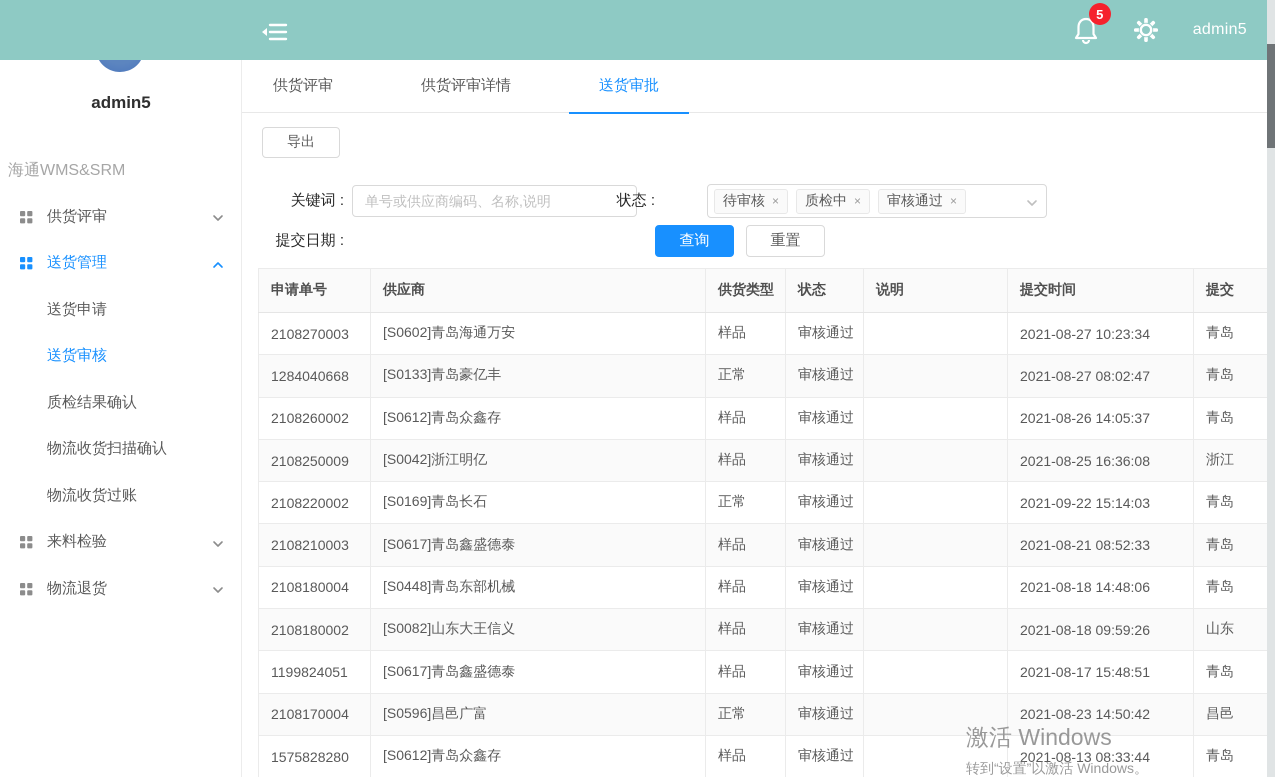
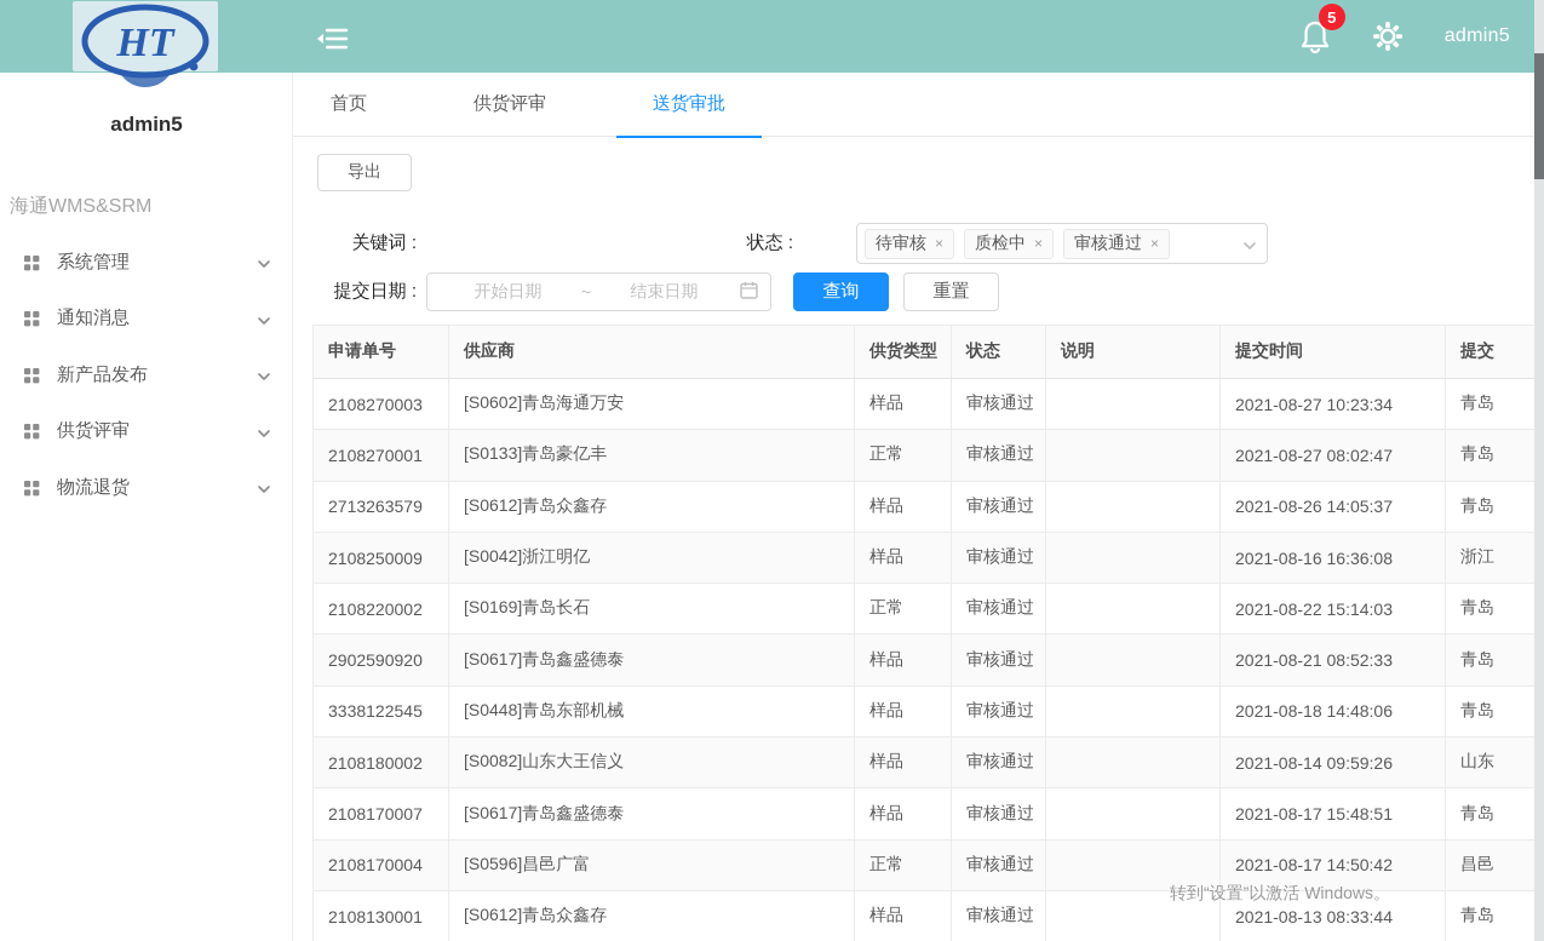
  5
  admin5
+ HT
  admin5
  海通WMS&SRM
+ 系统管理
+ 通知消息
+ 新产品发布
  供货评审
- 送货管理
- 送货申请
- 送货审核
- 质检结果确认
- 物流收货扫描确认
- 物流收货过账
- 来料检验
  物流退货
+ 首页
  供货评审
- 供货评审详情
  送货审批
  导出
  关键词 :
- 单号或供应商编码、名称,说明
  状态 :
  待审核
  ×
  质检中
  ×
  审核通过
  ×
  提交日期 :
+ 开始日期
+ ~
+ 结束日期
  查询
  重置
  申请单号	供应商	供货类型	状态	说明	提交时间	提交
  2108270003	[S0602]青岛海通万安	样品	审核通过		2021-08-27 10:23:34	青岛
- 1284040668	[S0133]青岛豪亿丰	正常	审核通过		2021-08-27 08:02:47	青岛
+ 2108270001	[S0133]青岛豪亿丰	正常	审核通过		2021-08-27 08:02:47	青岛
- 2108260002	[S0612]青岛众鑫存	样品	审核通过		2021-08-26 14:05:37	青岛
+ 2713263579	[S0612]青岛众鑫存	样品	审核通过		2021-08-26 14:05:37	青岛
- 2108250009	[S0042]浙江明亿	样品	审核通过		2021-08-25 16:36:08	浙江
+ 2108250009	[S0042]浙江明亿	样品	审核通过		2021-08-16 16:36:08	浙江
- 2108220002	[S0169]青岛长石	正常	审核通过		2021-09-22 15:14:03	青岛
+ 2108220002	[S0169]青岛长石	正常	审核通过		2021-08-22 15:14:03	青岛
- 2108210003	[S0617]青岛鑫盛德泰	样品	审核通过		2021-08-21 08:52:33	青岛
+ 2902590920	[S0617]青岛鑫盛德泰	样品	审核通过		2021-08-21 08:52:33	青岛
- 2108180004	[S0448]青岛东部机械	样品	审核通过		2021-08-18 14:48:06	青岛
+ 3338122545	[S0448]青岛东部机械	样品	审核通过		2021-08-18 14:48:06	青岛
- 2108180002	[S0082]山东大王信义	样品	审核通过		2021-08-18 09:59:26	山东
+ 2108180002	[S0082]山东大王信义	样品	审核通过		2021-08-14 09:59:26	山东
- 1199824051	[S0617]青岛鑫盛德泰	样品	审核通过		2021-08-17 15:48:51	青岛
+ 2108170007	[S0617]青岛鑫盛德泰	样品	审核通过		2021-08-17 15:48:51	青岛
- 2108170004	[S0596]昌邑广富	正常	审核通过		2021-08-23 14:50:42	昌邑
+ 2108170004	[S0596]昌邑广富	正常	审核通过		2021-08-17 14:50:42	昌邑
- 1575828280	[S0612]青岛众鑫存	样品	审核通过		2021-08-13 08:33:44	青岛
+ 2108130001	[S0612]青岛众鑫存	样品	审核通过		2021-08-13 08:33:44	青岛
- 激活 Windows
  转到“设置”以激活 Windows。
